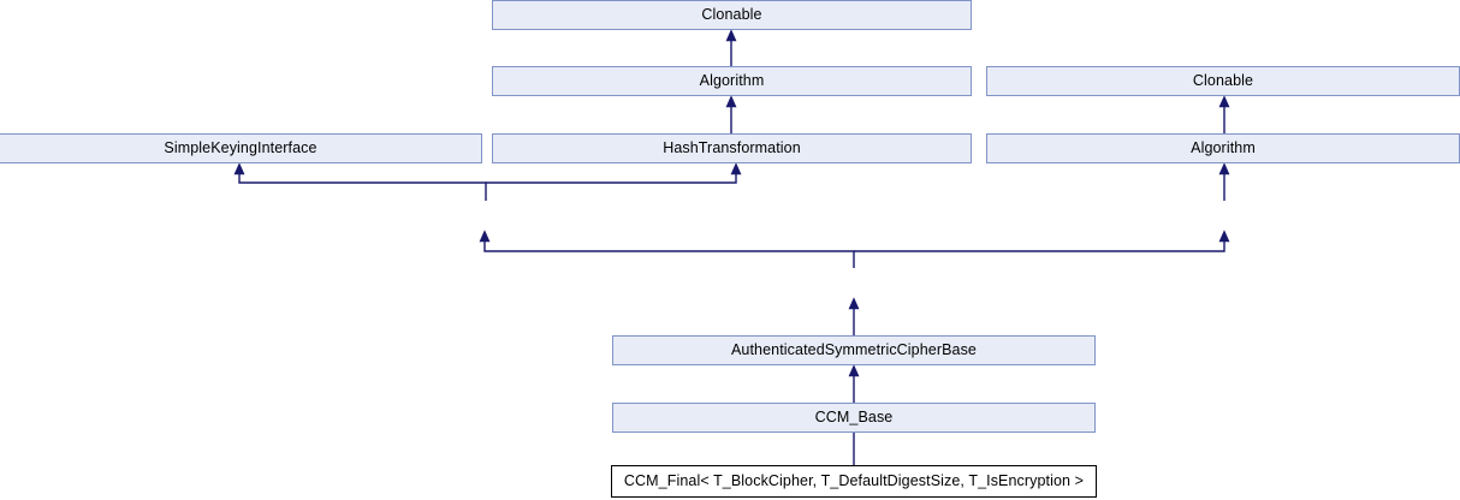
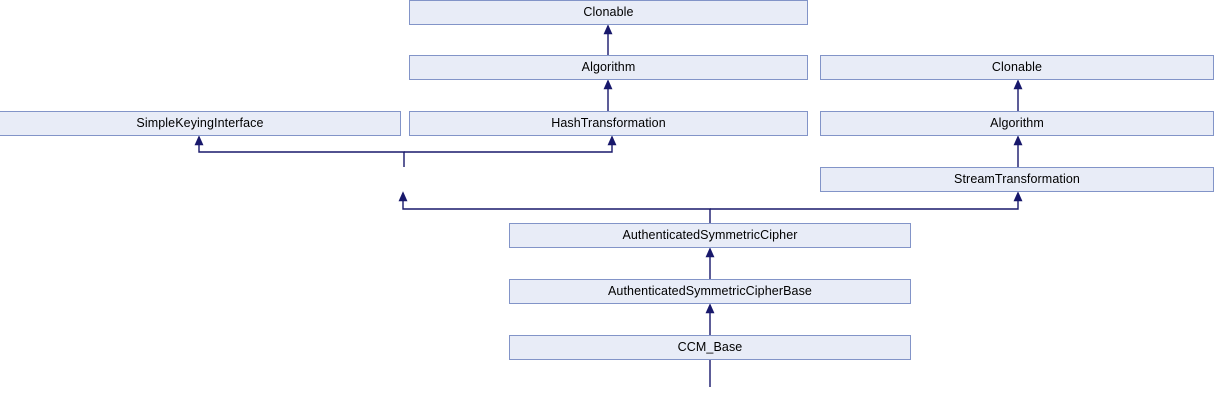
  Clonable
  Algorithm
  Clonable
  SimpleKeyingInterface
  HashTransformation
  Algorithm
+ StreamTransformation
+ AuthenticatedSymmetricCipher
  AuthenticatedSymmetricCipherBase
  CCM_Base
- CCM_Final< T_BlockCipher, T_DefaultDigestSize, T_IsEncryption >
